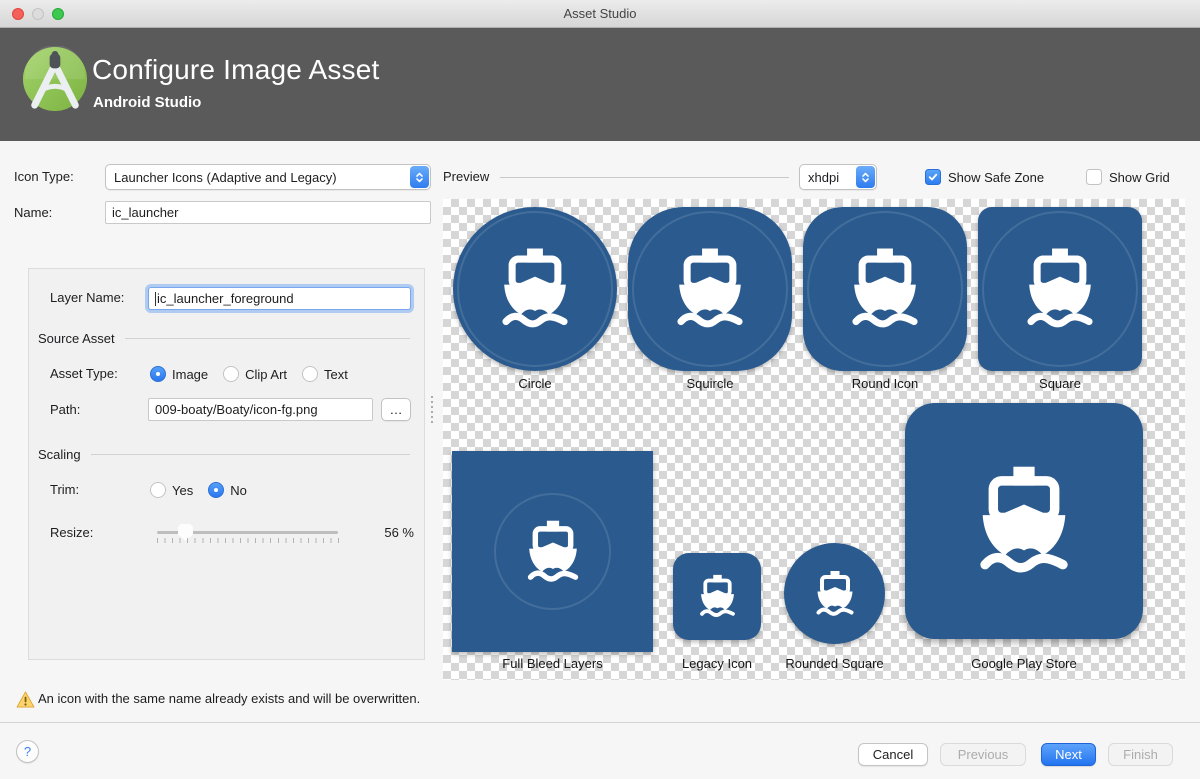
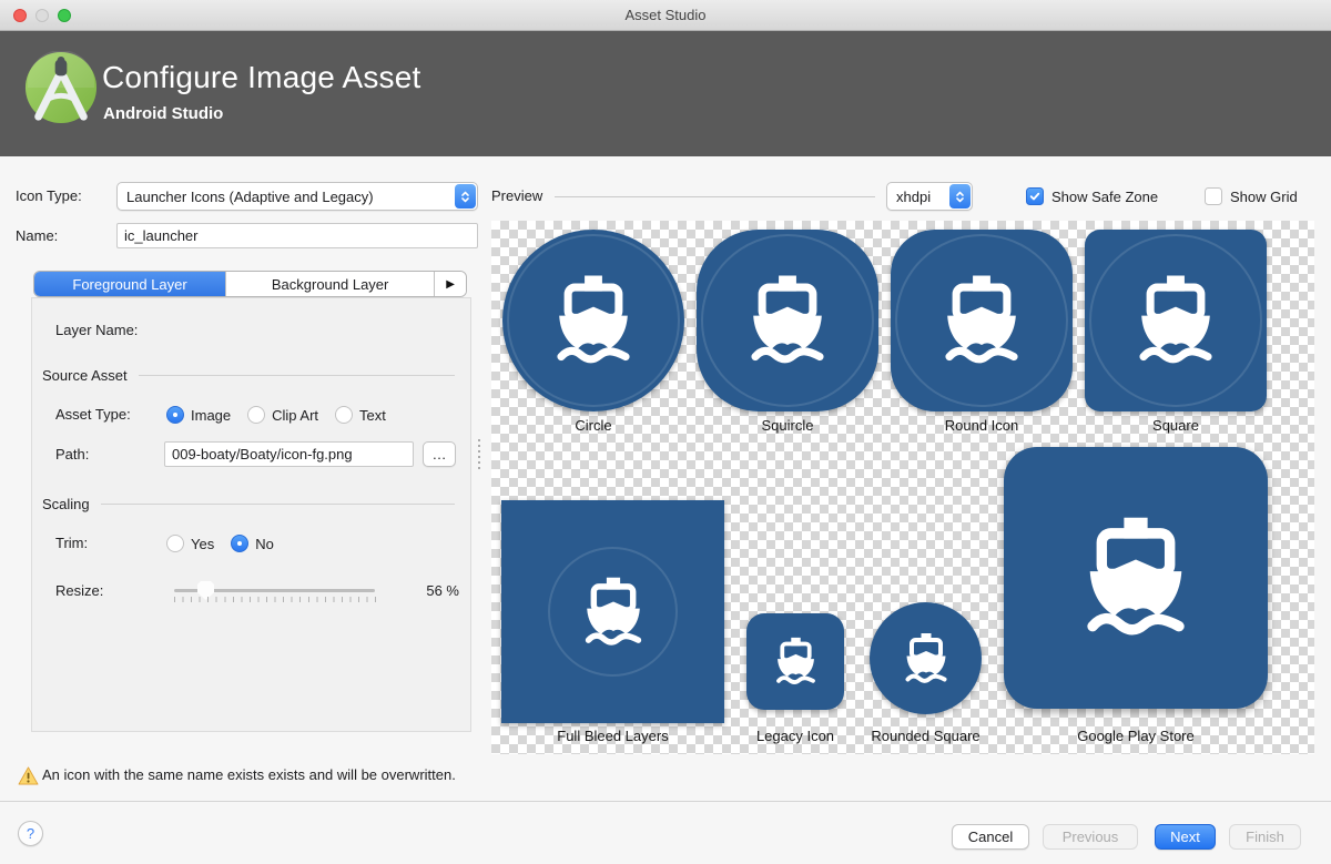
  Asset Studio
  Configure Image Asset
  Android Studio
  Icon Type:
  Launcher Icons (Adaptive and Legacy)
  Name:
  ic_launcher
+ Foreground Layer
+ Background Layer
+ ▶
  Layer Name:
- ic_launcher_foreground
  Source Asset
  Asset Type:
  Image
  Clip Art
  Text
  Path:
  009-boaty/Boaty/icon-fg.png
  …
  Scaling
  Trim:
  Yes
  No
  Resize:
  56 %
  Preview
  xhdpi
  Show Safe Zone
  Show Grid
  Circle
  Squircle
  Round Icon
  Square
  Full Bleed Layers
  Legacy Icon
  Rounded Square
  Google Play Store
- An icon with the same name already exists and will be overwritten.
+ An icon with the same name exists exists and will be overwritten.
  ?
  Cancel
  Previous
  Next
  Finish
